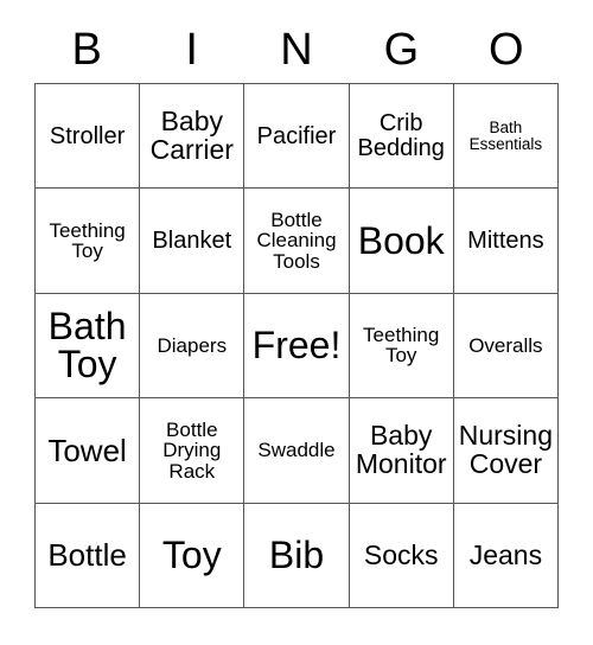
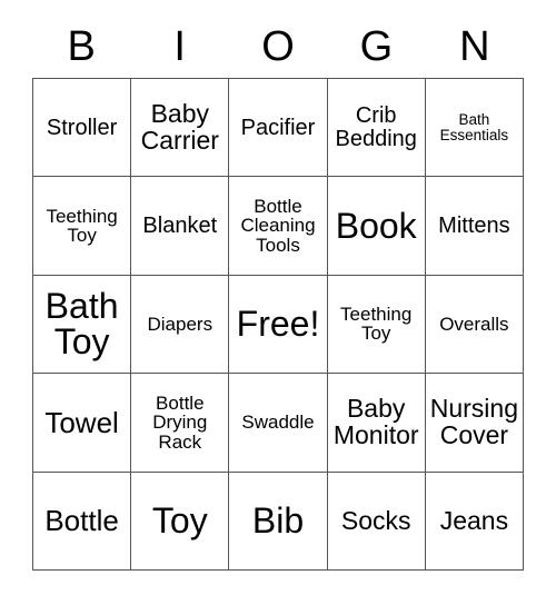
  B
  I
- N
+ O
  G
- O
+ N
  Stroller
  Baby Carrier
  Pacifier
  Crib Bedding
  Bath Essentials
  Teething Toy
  Blanket
  Bottle Cleaning Tools
  Book
  Mittens
  Bath Toy
  Diapers
  Free!
  Teething Toy
  Overalls
  Towel
  Bottle Drying Rack
  Swaddle
  Baby Monitor
  Nursing Cover
  Bottle
  Toy
  Bib
  Socks
  Jeans
